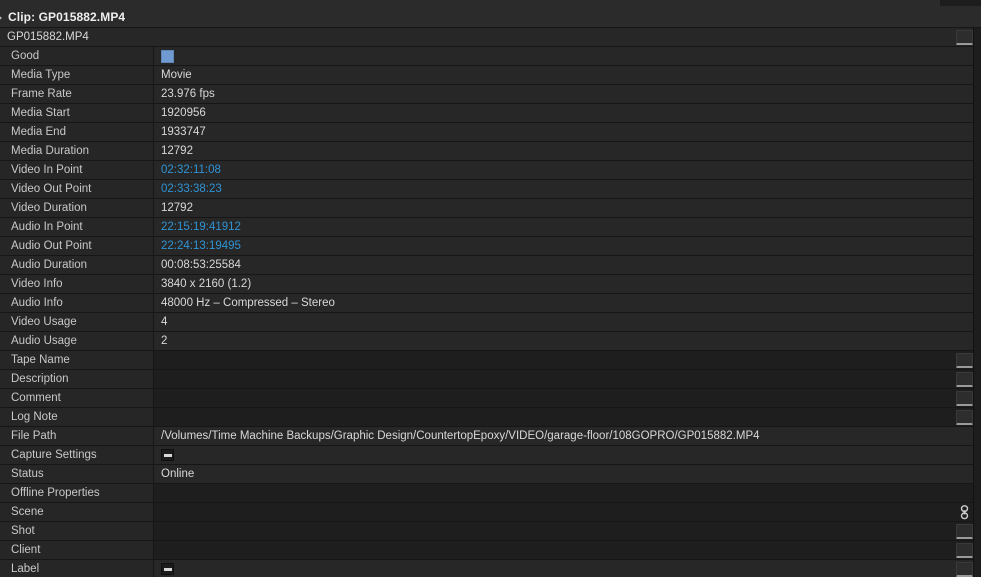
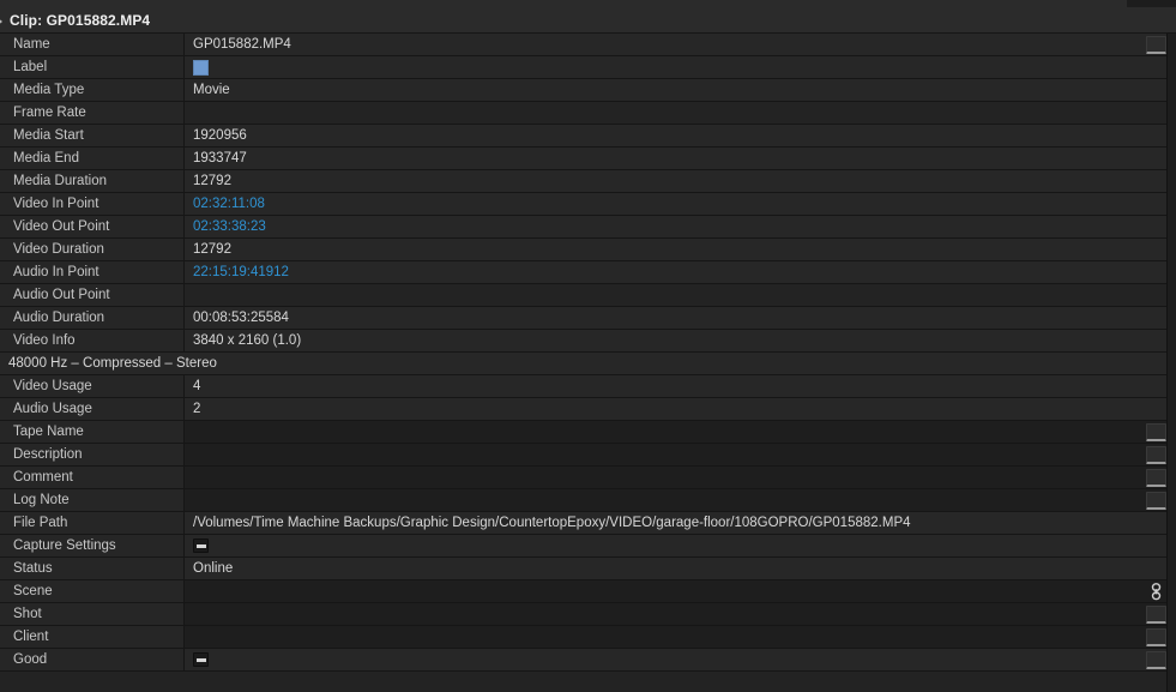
  Clip: GP015882.MP4
+ Name
  GP015882.MP4
- Good
+ Label
  Media Type
  Movie
  Frame Rate
- 23.976 fps
  Media Start
  1920956
  Media End
  1933747
  Media Duration
  12792
  Video In Point
  02:32:11:08
  Video Out Point
  02:33:38:23
  Video Duration
  12792
  Audio In Point
  22:15:19:41912
  Audio Out Point
- 22:24:13:19495
  Audio Duration
  00:08:53:25584
  Video Info
- 3840 x 2160 (1.2)
+ 3840 x 2160 (1.0)
- Audio Info
  48000 Hz – Compressed – Stereo
  Video Usage
  4
  Audio Usage
  2
  Tape Name
  Description
  Comment
  Log Note
  File Path
  /Volumes/Time Machine Backups/Graphic Design/CountertopEpoxy/VIDEO/garage-floor/108GOPRO/GP015882.MP4
  Capture Settings
  Status
  Online
- Offline Properties
  Scene
  Shot
  Client
- Label
+ Good
